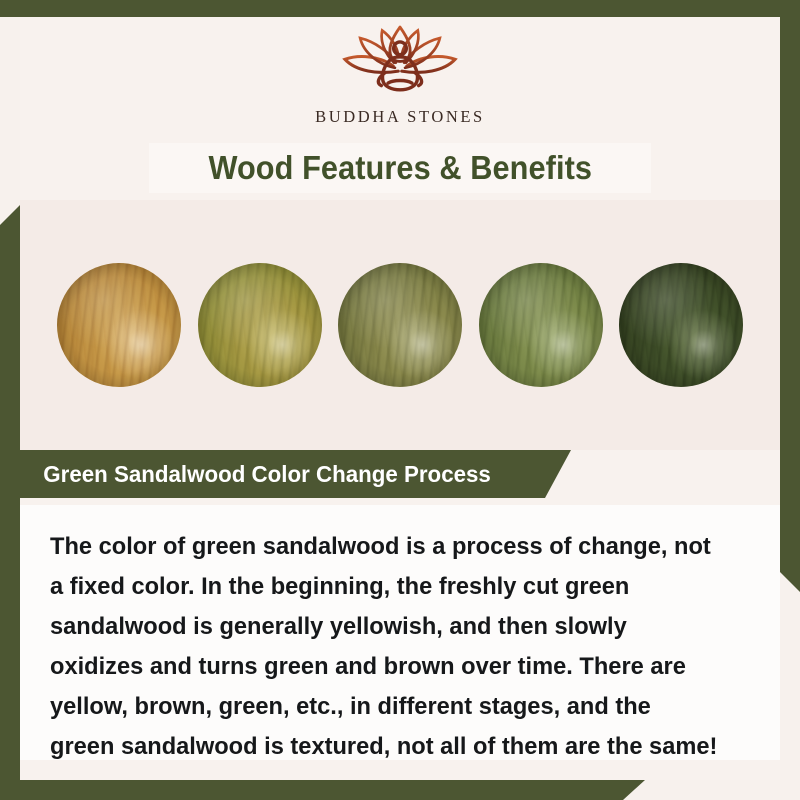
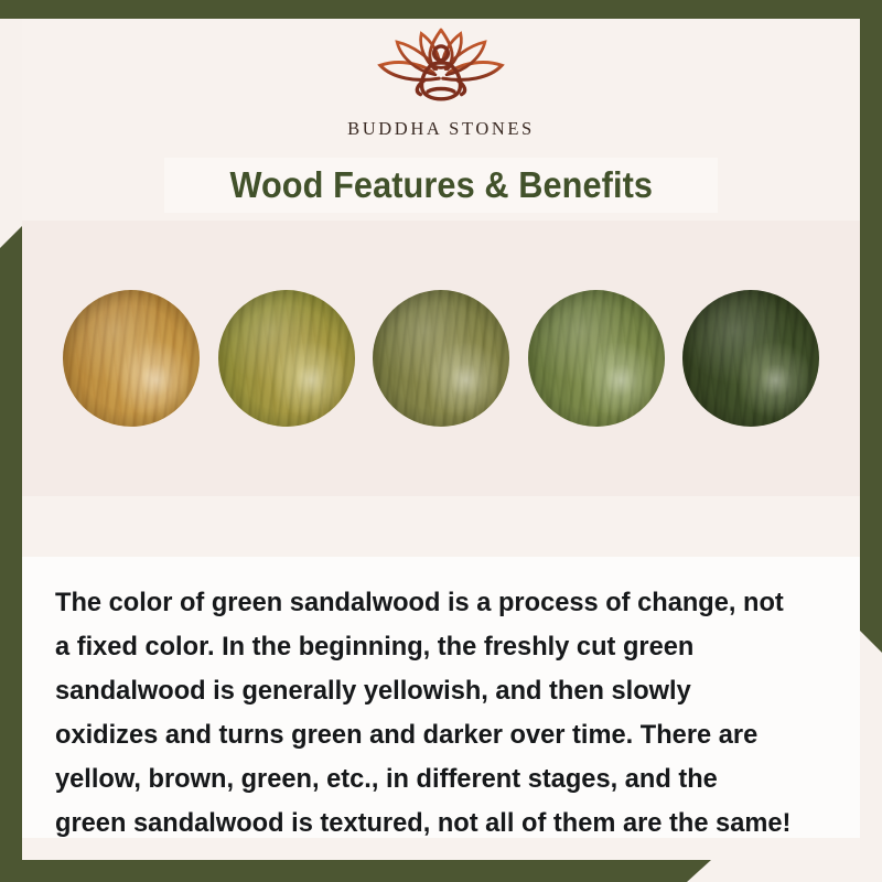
  BUDDHA STONES
  Wood Features & Benefits
- Green Sandalwood Color Change Process
- The color of green sandalwood is a process of change, not a fixed color. In the beginning, the freshly cut green sandalwood is generally yellowish, and then slowly oxidizes and turns green and brown over time. There are yellow, brown, green, etc., in different stages, and the green sandalwood is textured, not all of them are the same!
+ The color of green sandalwood is a process of change, not a fixed color. In the beginning, the freshly cut green sandalwood is generally yellowish, and then slowly oxidizes and turns green and darker over time. There are yellow, brown, green, etc., in different stages, and the green sandalwood is textured, not all of them are the same!
